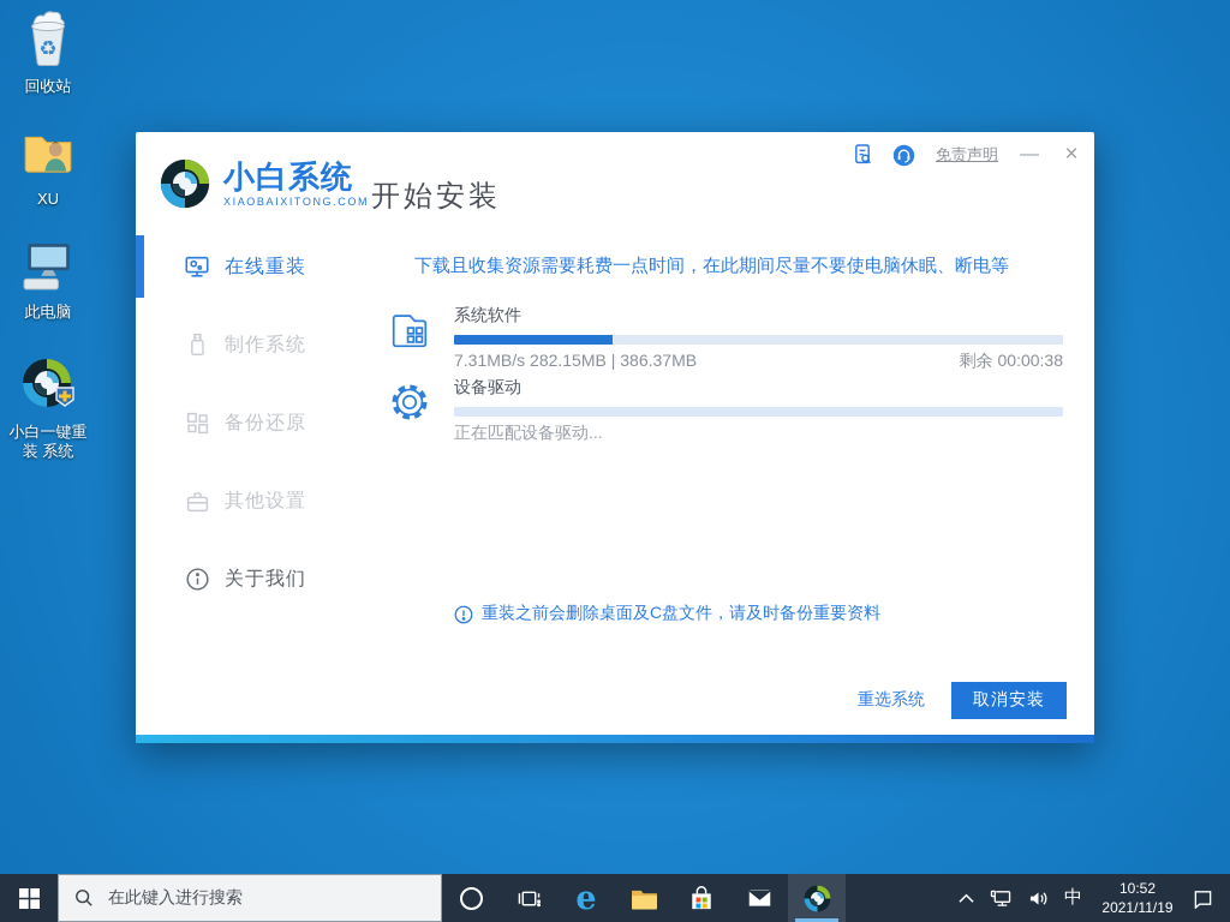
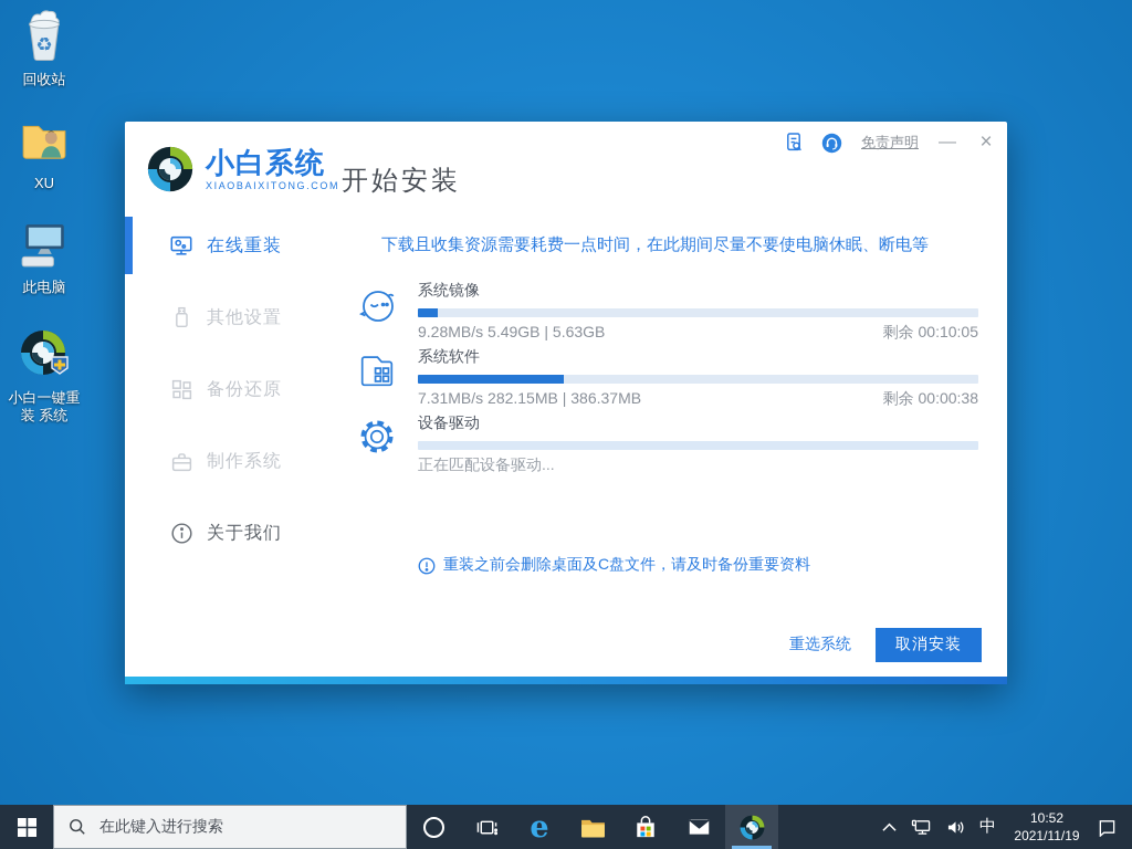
  ♻
  回收站
  XU
  此电脑
  小白一键重装 系统
  小白系统
  XIAOBAIXITONG.COM
  开始安装
  免责声明
  —
  ×
  在线重装
- 制作系统
+ 其他设置
  备份还原
- 其他设置
+ 制作系统
  关于我们
  下载且收集资源需要耗费一点时间，在此期间尽量不要使电脑休眠、断电等
+ 系统镜像
+ 9.28MB/s 5.49GB | 5.63GB
+ 剩余 00:10:05
  系统软件
  7.31MB/s 282.15MB | 386.37MB
  剩余 00:00:38
  设备驱动
  正在匹配设备驱动...
  重装之前会删除桌面及C盘文件，请及时备份重要资料
  重选系统
  取消安装
  在此键入进行搜索
  e
  中
  10:52
  2021/11/19
